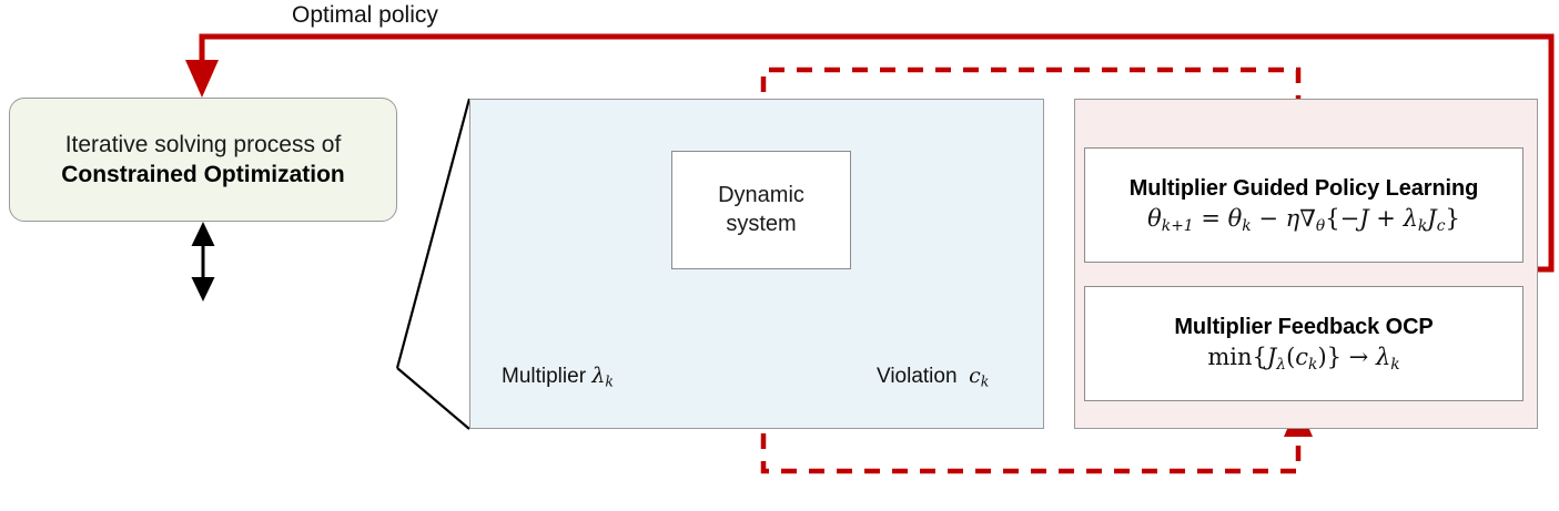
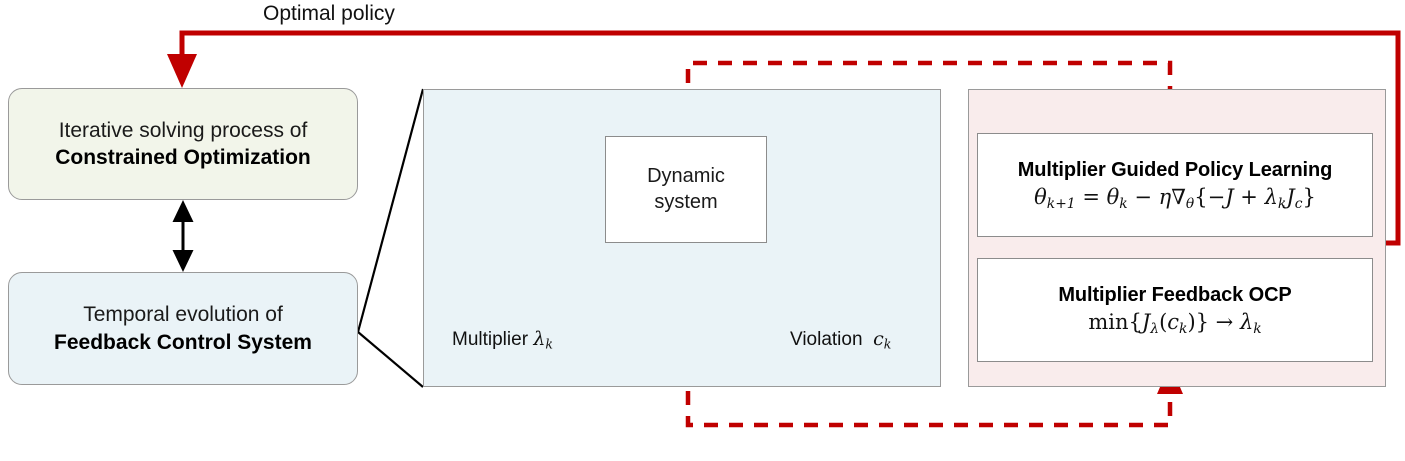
  Optimal policy
  Iterative solving process of
  Constrained Optimization
+ Temporal evolution of
+ Feedback Control System
  Dynamic
  system
  Multiplier λk
  Violation ck
  Multiplier Guided Policy Learning
  θk+1 = θk − η∇θ{−J + λkJc}
  Multiplier Feedback OCP
  min{Jλ(ck)} → λk
